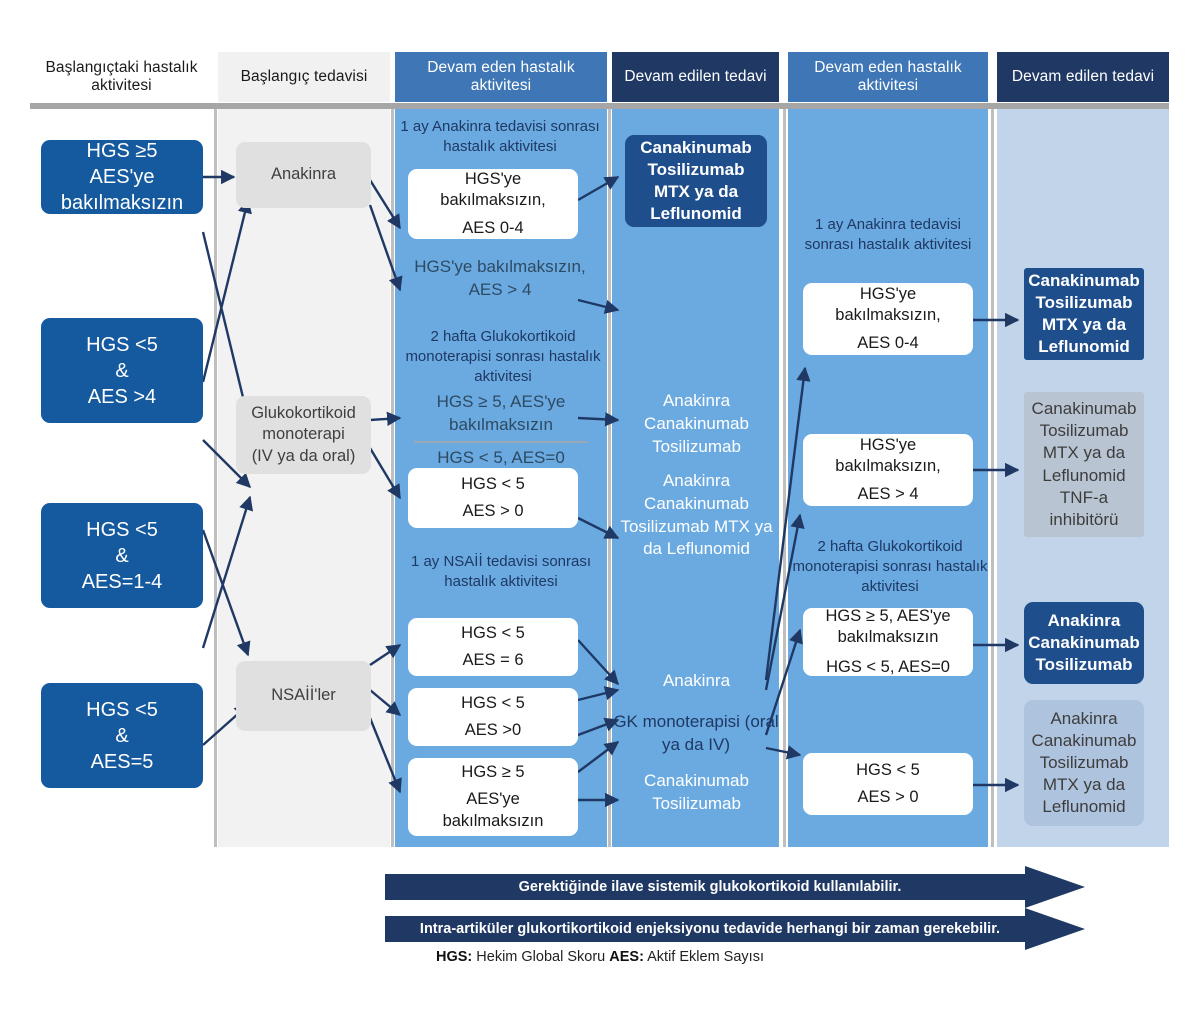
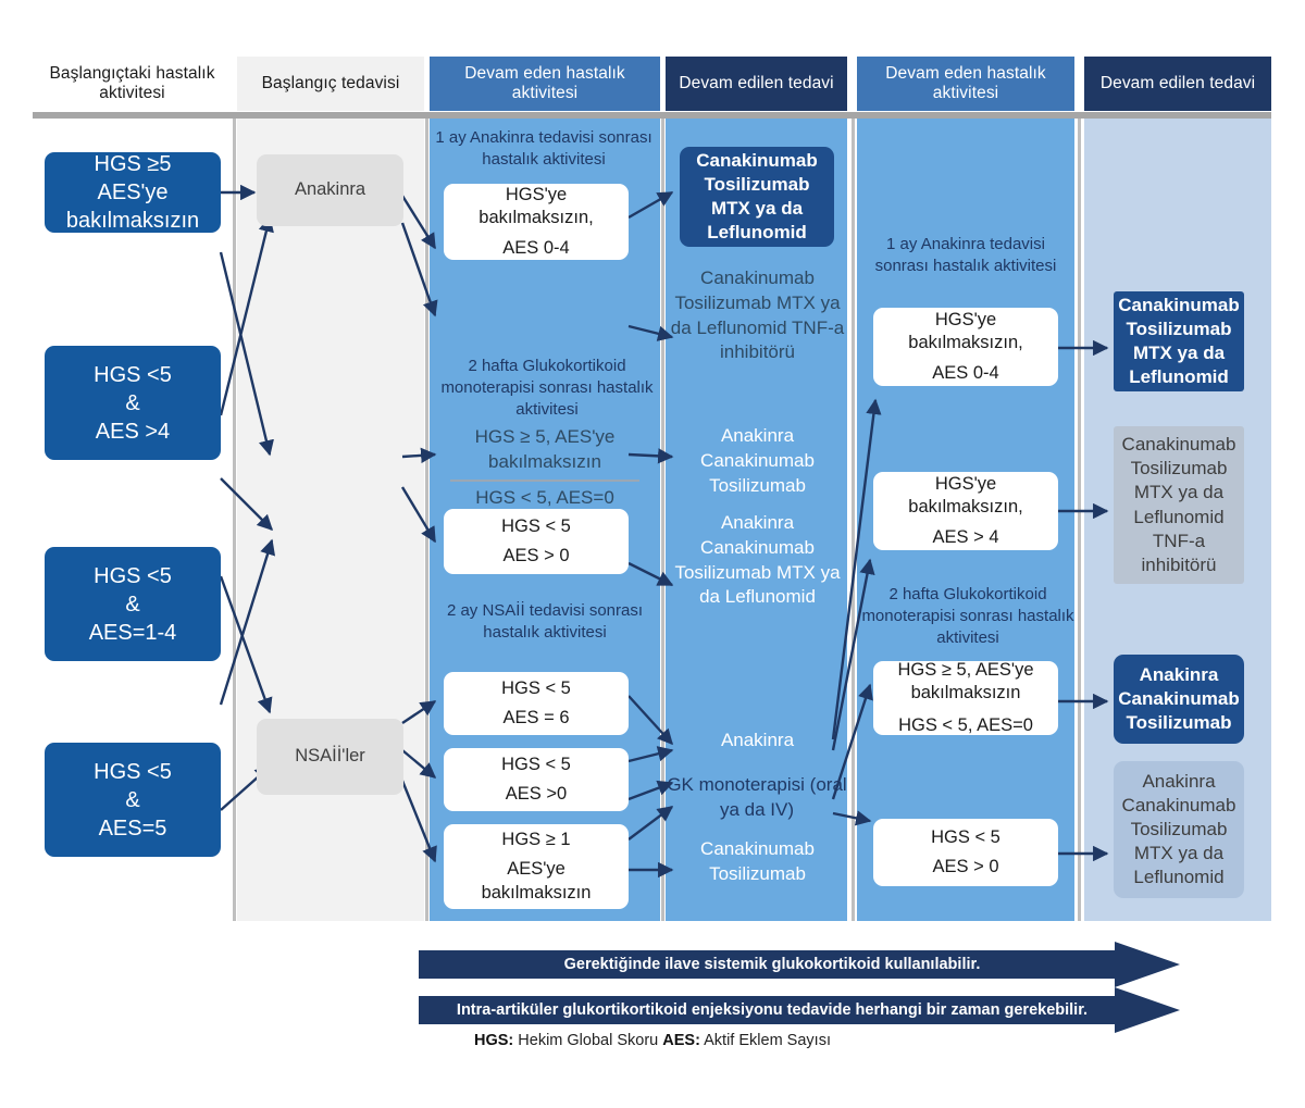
  Başlangıçtaki hastalık aktivitesi
  Başlangıç tedavisi
  Devam eden hastalık aktivitesi
  Devam edilen tedavi
  Devam eden hastalık aktivitesi
  Devam edilen tedavi
  HGS ≥5
  AES'ye
  bakılmaksızın
  HGS <5
  &
  AES >4
  HGS <5
  &
  AES=1-4
  HGS <5
  &
  AES=5
  Anakinra
- Glukokortikoid
- monoterapi
- (IV ya da oral)
  NSAİİ'ler
  1 ay Anakinra tedavisi sonrası hastalık aktivitesi
  HGS'ye
  bakılmaksızın,
  AES 0-4
- HGS'ye bakılmaksızın, AES > 4
  2 hafta Glukokortikoid monoterapisi sonrası hastalık aktivitesi
  HGS ≥ 5, AES'ye bakılmaksızın HGS < 5, AES=0
  HGS < 5
  AES > 0
- 1 ay NSAİİ tedavisi sonrası hastalık aktivitesi
+ 2 ay NSAİİ tedavisi sonrası hastalık aktivitesi
  HGS < 5
  AES = 6
  HGS < 5
  AES >0
- HGS ≥ 5
+ HGS ≥ 1
  AES'ye
  bakılmaksızın
  Canakinumab
  Tosilizumab
  MTX ya da
  Leflunomid
+ Canakinumab Tosilizumab MTX ya da Leflunomid TNF-a inhibitörü
  Anakinra Canakinumab Tosilizumab
  Anakinra Canakinumab Tosilizumab MTX ya da Leflunomid
  Anakinra
  GK monoterapisi (oral ya da IV)
  Canakinumab Tosilizumab
  1 ay Anakinra tedavisi sonrası hastalık aktivitesi
  HGS'ye
  bakılmaksızın,
  AES 0-4
  HGS'ye
  bakılmaksızın,
  AES > 4
  2 hafta Glukokortikoid monoterapisi sonrası hastalık aktivitesi
  HGS ≥ 5, AES'ye
  bakılmaksızın
  HGS < 5, AES=0
  HGS < 5
  AES > 0
  Canakinumab
  Tosilizumab
  MTX ya da
  Leflunomid
  Canakinumab
  Tosilizumab
  MTX ya da
  Leflunomid
  TNF-a
  inhibitörü
  Anakinra
  Canakinumab
  Tosilizumab
  Anakinra
  Canakinumab
  Tosilizumab
  MTX ya da
  Leflunomid
  Gerektiğinde ilave sistemik glukokortikoid kullanılabilir.
  Intra-artiküler glukortikortikoid enjeksiyonu tedavide herhangi bir zaman gerekebilir.
  HGS: Hekim Global Skoru AES: Aktif Eklem Sayısı
